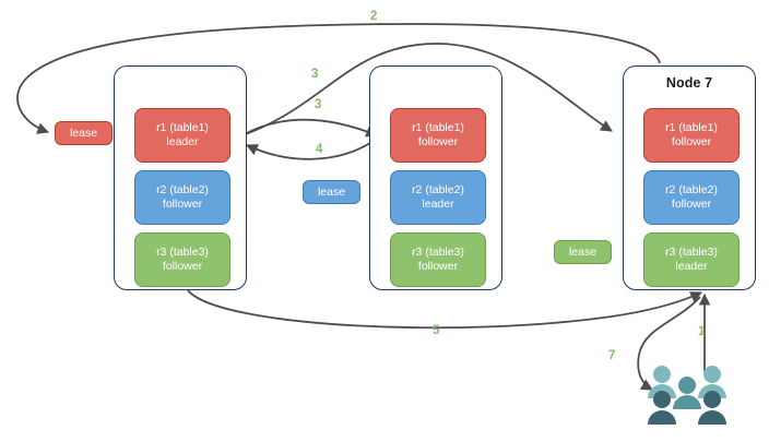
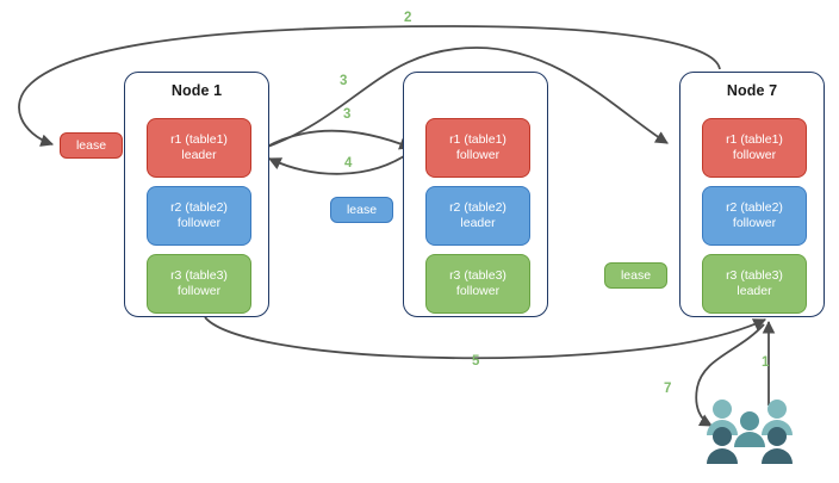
  2
  3
  3
  4
  5
  1
  7
  lease
  lease
  lease
+ Node 1
  r1 (table1)
  leader
  r2 (table2)
  follower
  r3 (table3)
  follower
  r1 (table1)
  follower
  r2 (table2)
  leader
  r3 (table3)
  follower
  Node 7
  r1 (table1)
  follower
  r2 (table2)
  follower
  r3 (table3)
  leader
